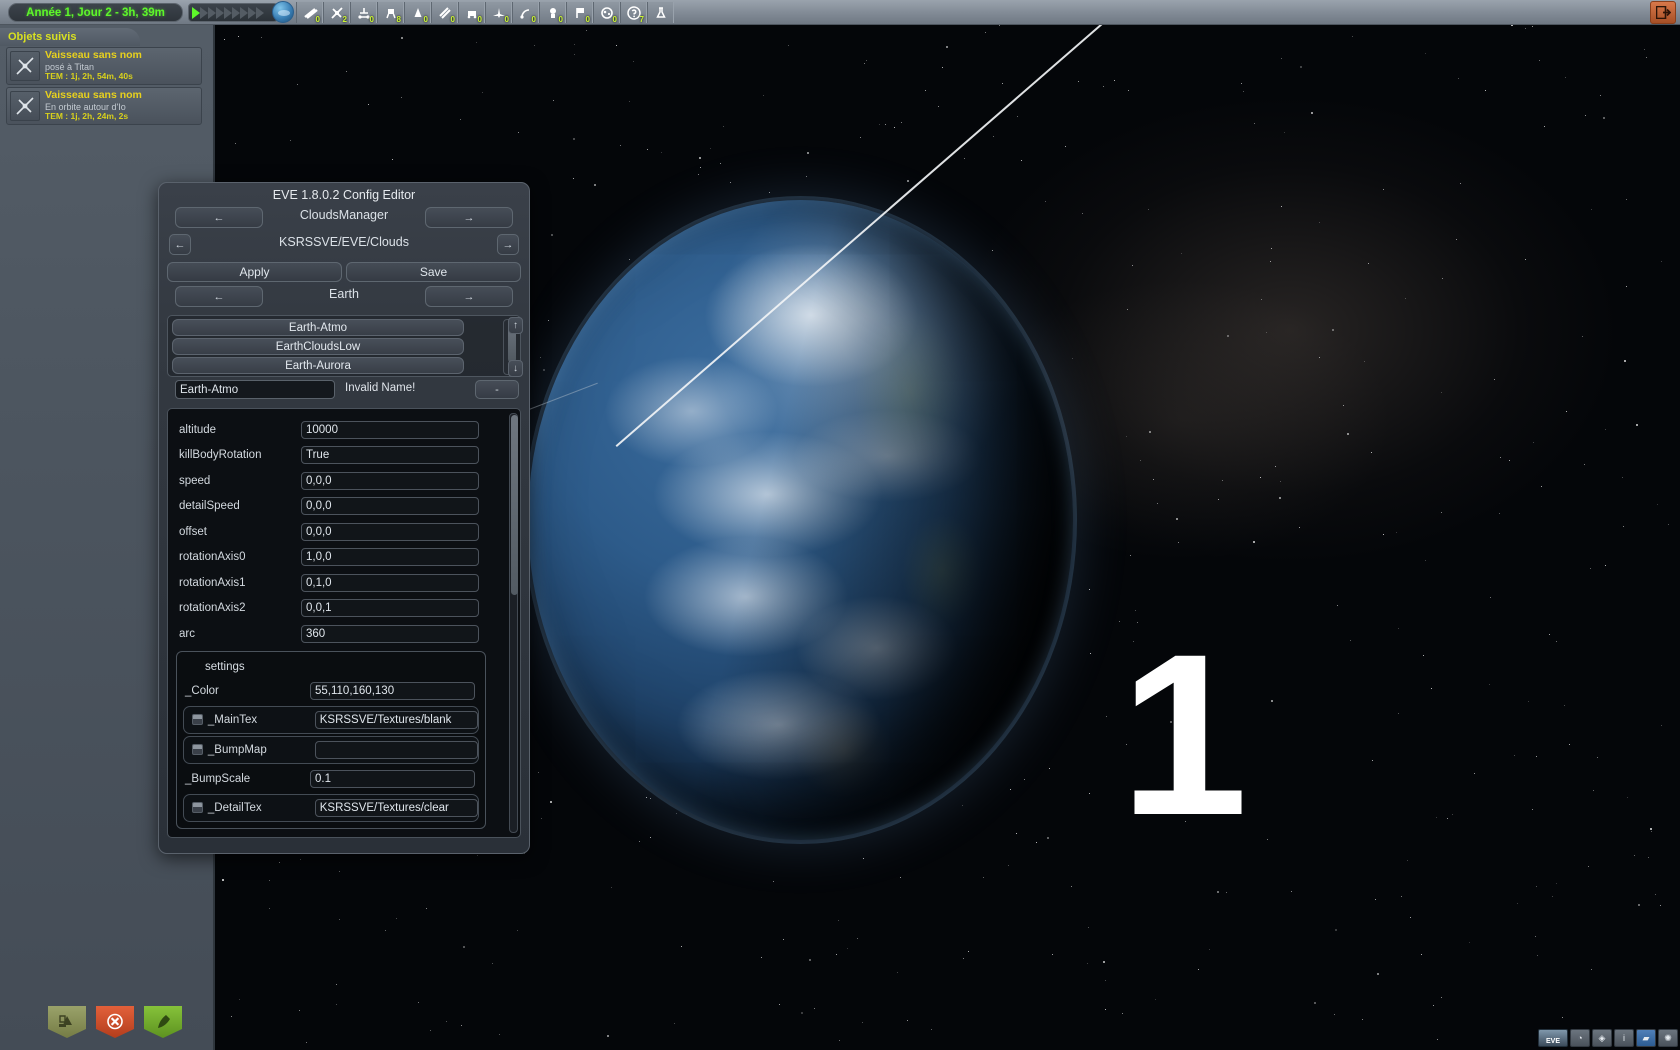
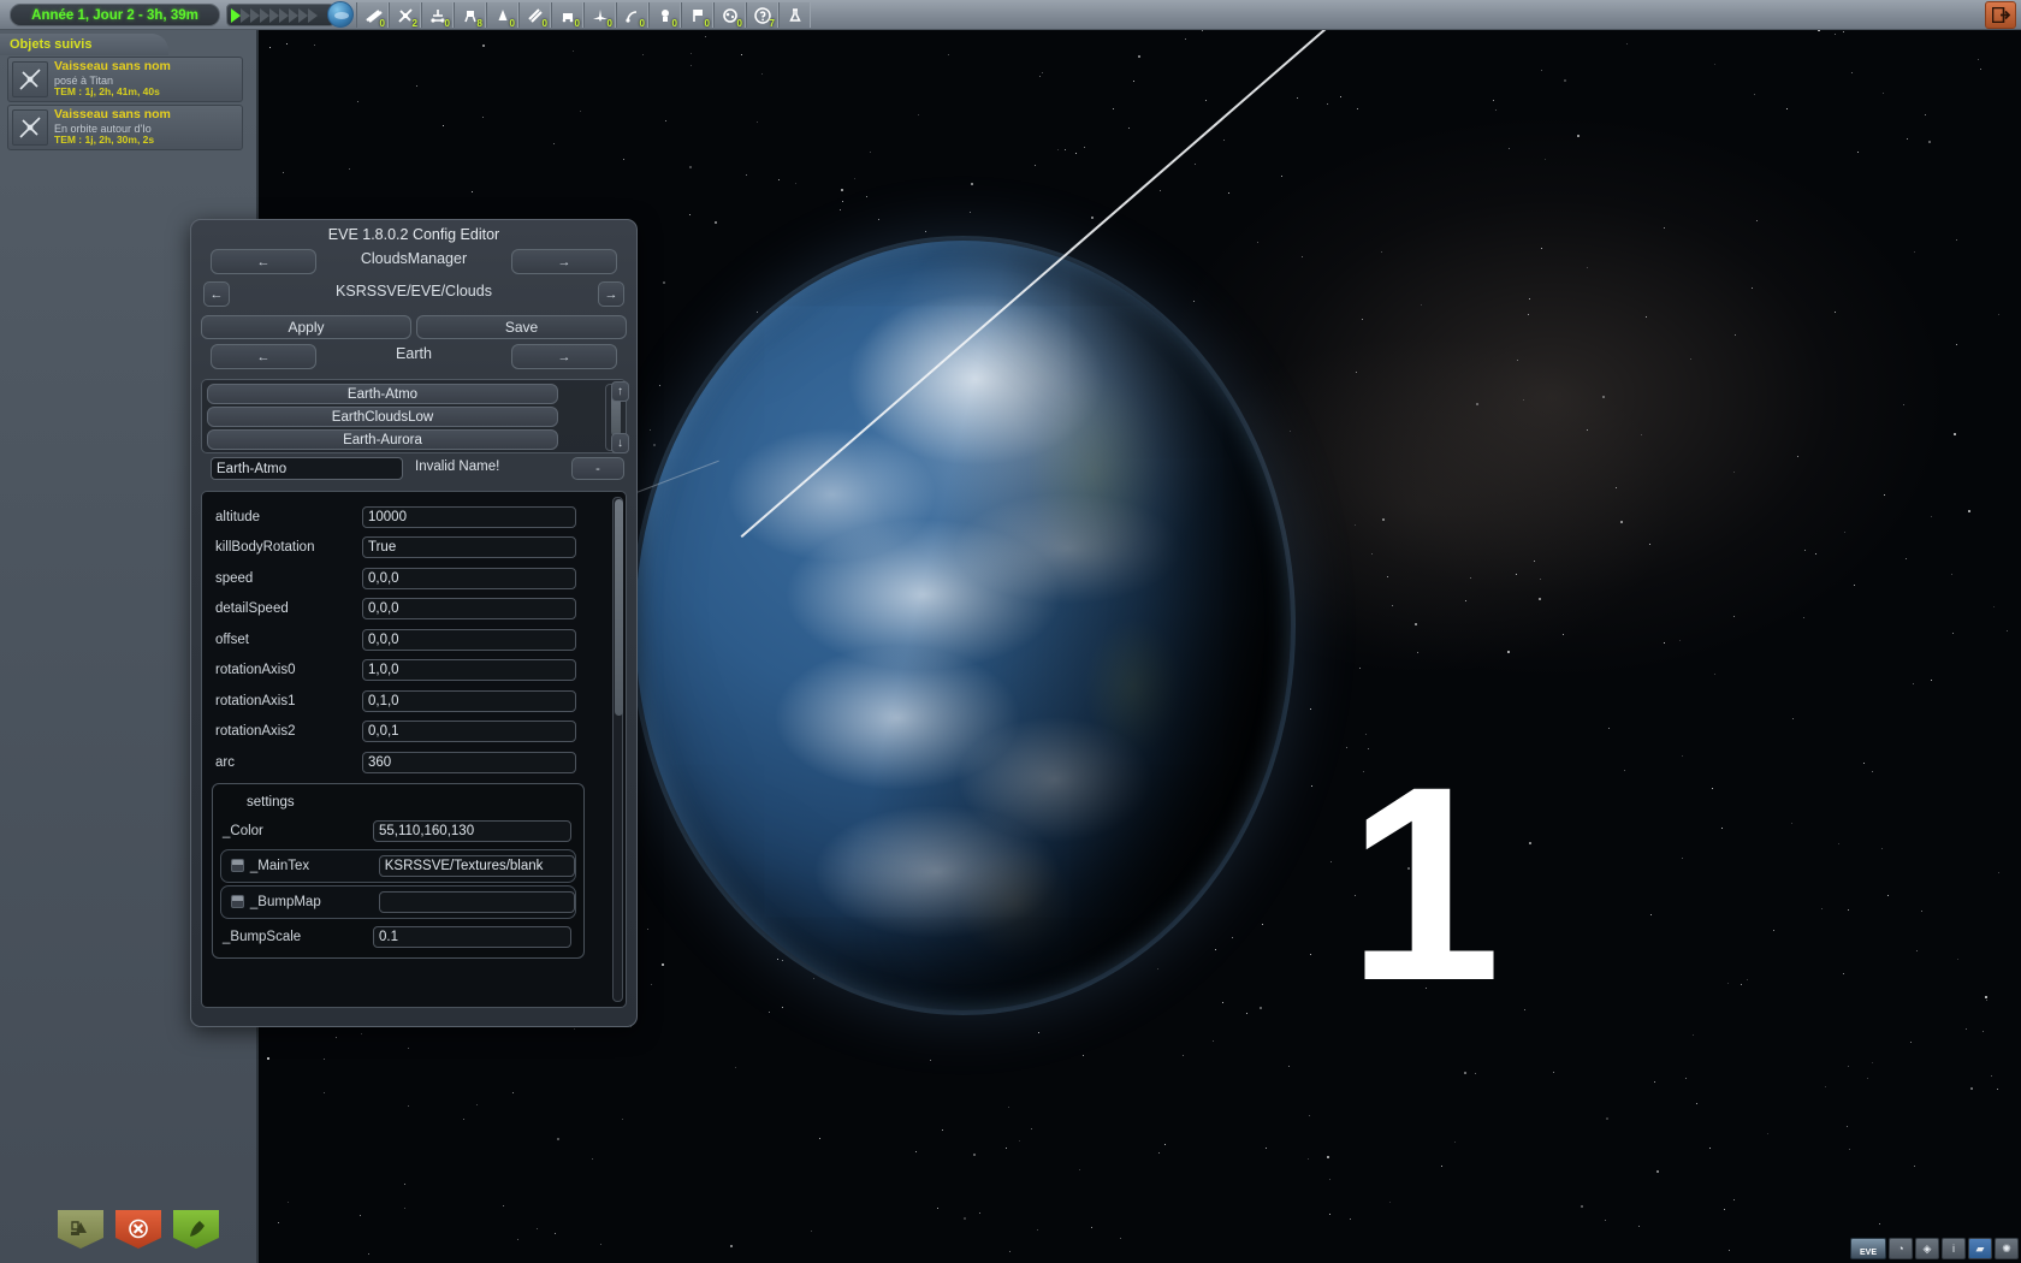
  1
  Année 1, Jour 2 - 3h, 39m
  0
  2
  0
  8
  0
  0
  0
  0
  0
  0
  0
  0
  7
  Objets suivis
  Vaisseau sans nom
  posé à Titan
- TEM : 1j, 2h, 54m, 40s
+ TEM : 1j, 2h, 41m, 40s
  Vaisseau sans nom
  En orbite autour d'Io
- TEM : 1j, 2h, 24m, 2s
+ TEM : 1j, 2h, 30m, 2s
  EVE 1.8.0.2 Config Editor
  ←
  CloudsManager
  →
  ←
  KSRSSVE/EVE/Clouds
  →
  Apply
  Save
  ←
  Earth
  →
  Earth-Atmo
  EarthCloudsLow
  Earth-Aurora
  ↑
  ↓
  Earth-Atmo
  Invalid Name!
  -
  altitude
  10000
  killBodyRotation
  True
  speed
  0,0,0
  detailSpeed
  0,0,0
  offset
  0,0,0
  rotationAxis0
  1,0,0
  rotationAxis1
  0,1,0
  rotationAxis2
  0,0,1
  arc
  360
  settings
  _Color
  55,110,160,130
  _MainTex
  KSRSSVE/Textures/blank
  _BumpMap
  _BumpScale
  0.1
- _DetailTex
- KSRSSVE/Textures/clear
  ◔
  ◈
  i
  ▰
  ✺
